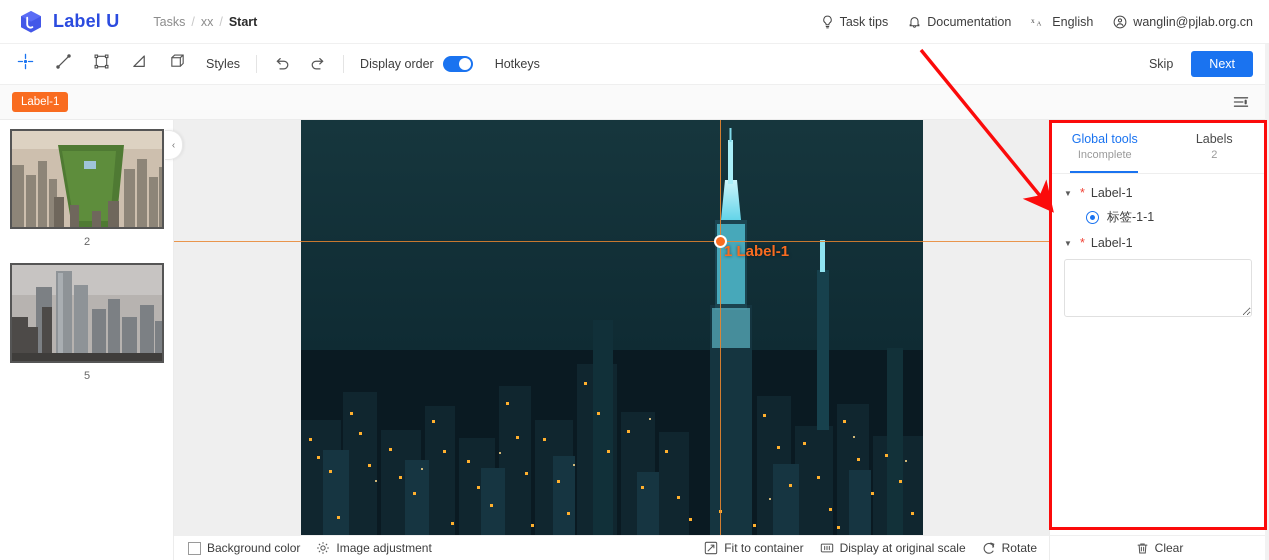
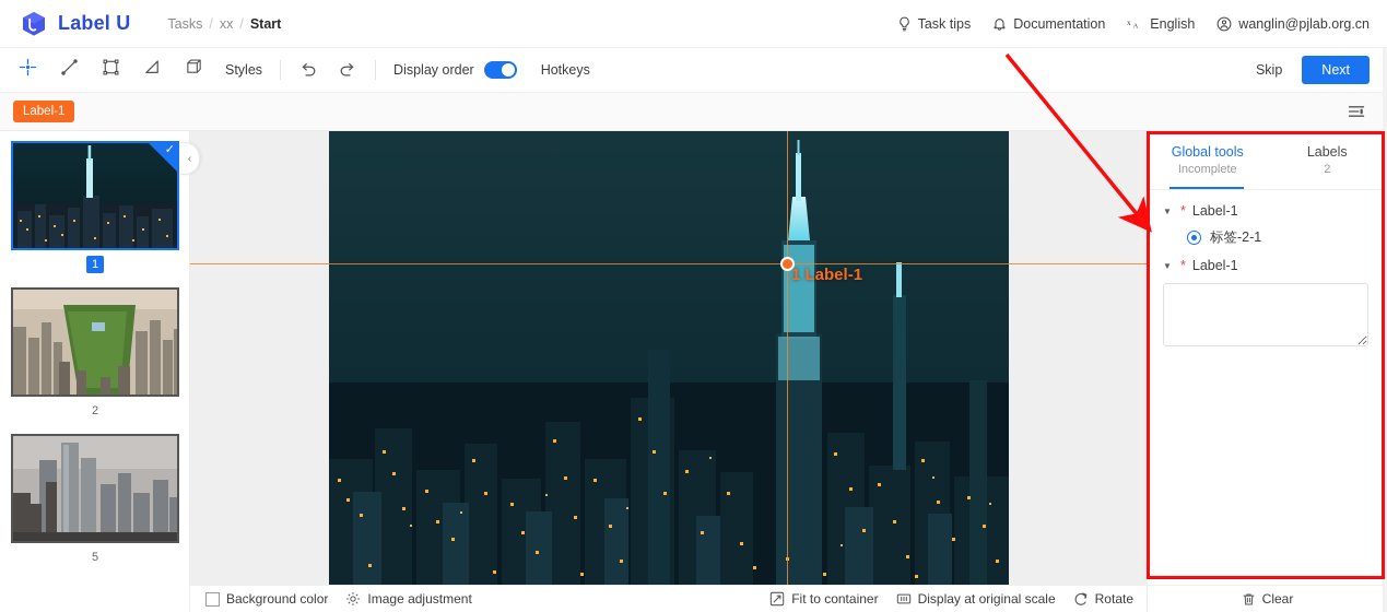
  Label U
  Tasks
  /
  xx
  /
  Start
  Task tips
  Documentation
  x
  English
  wanglin@pjlab.org.cn
  Styles
  Display order
  Hotkeys
  Skip
  Next
  Label-1
+ ✓
+ 1
  2
  5
  ‹
  1 Label-1
  Background color
  Image adjustment
  Fit to container
  Display at original scale
  Rotate
  Global tools
  Incomplete
  Labels
  2
  ▼
  *
  Label-1
- 标签-1-1
+ 标签-2-1
  ▼
  *
  Label-1
  Clear
